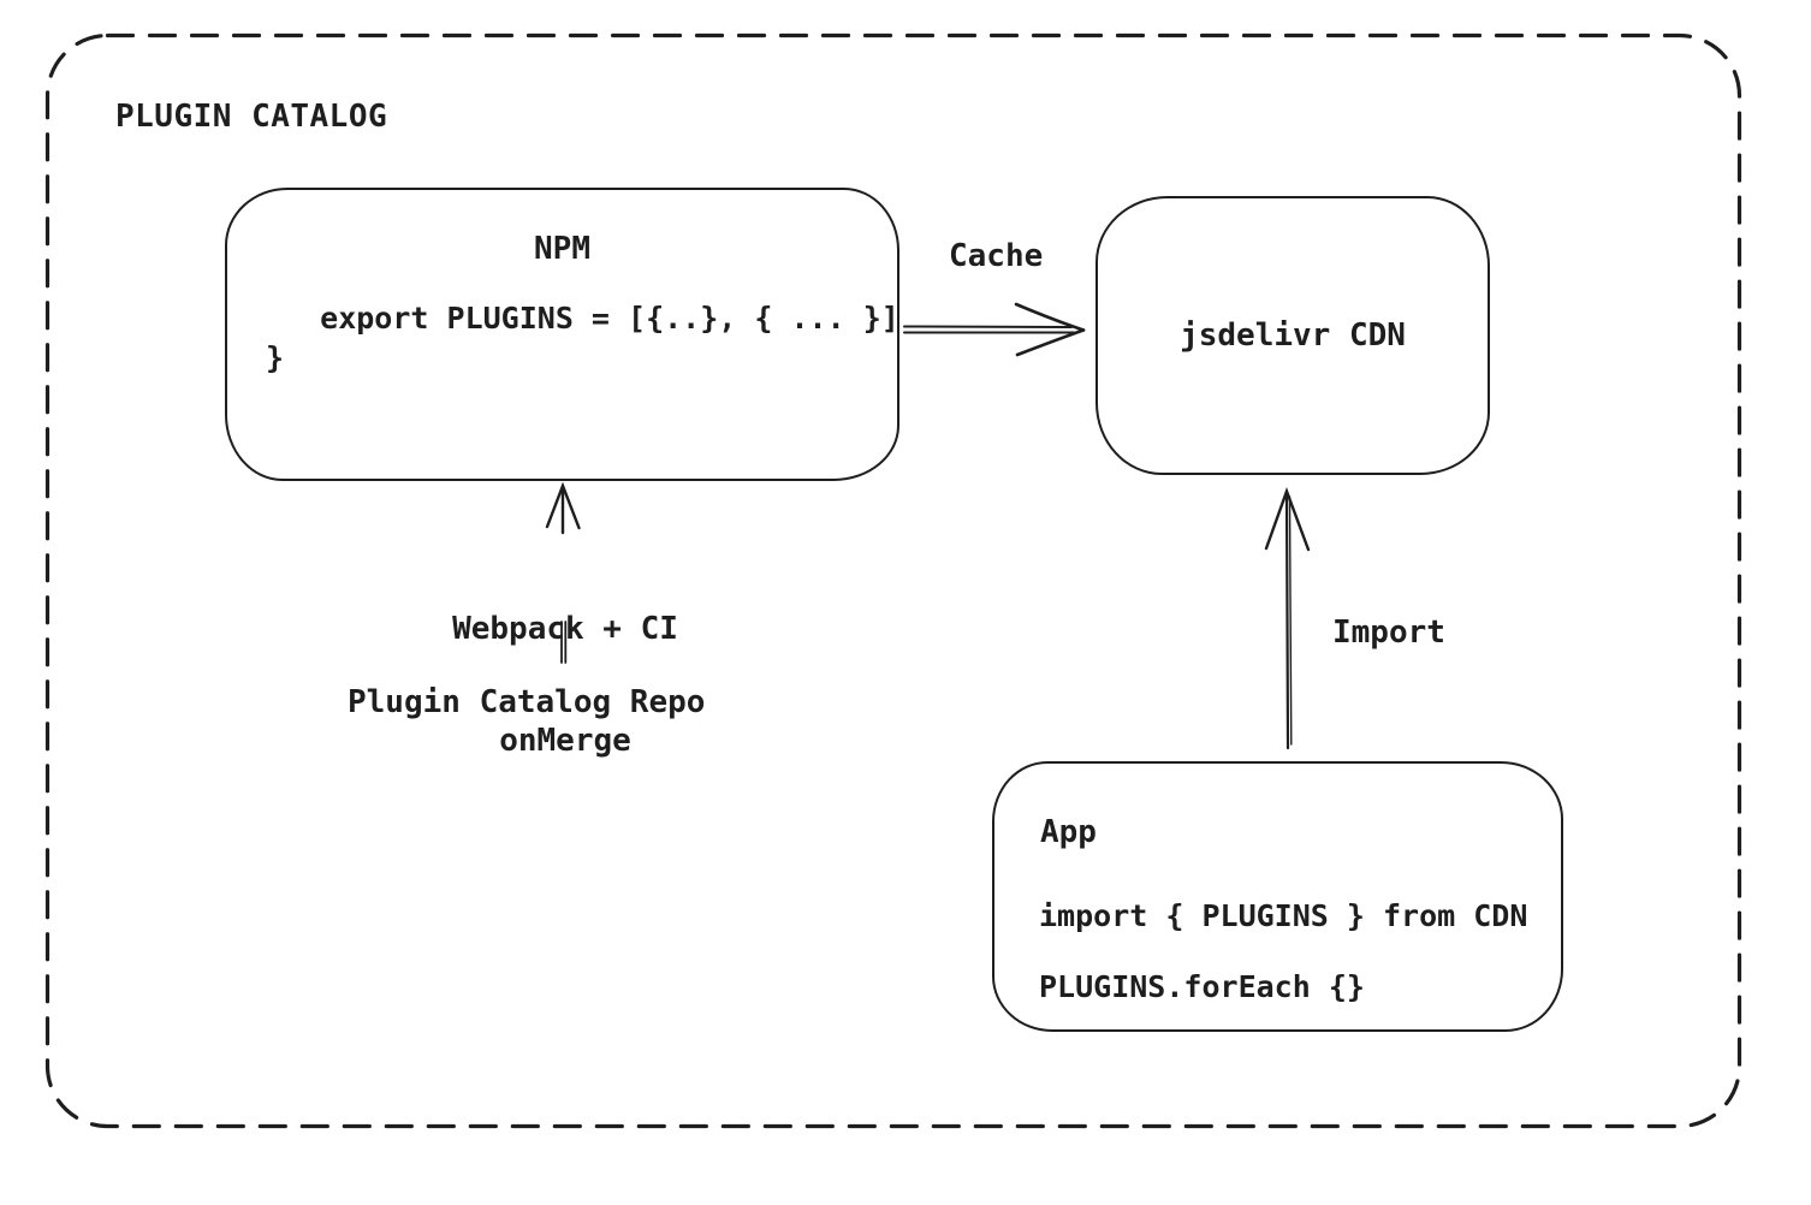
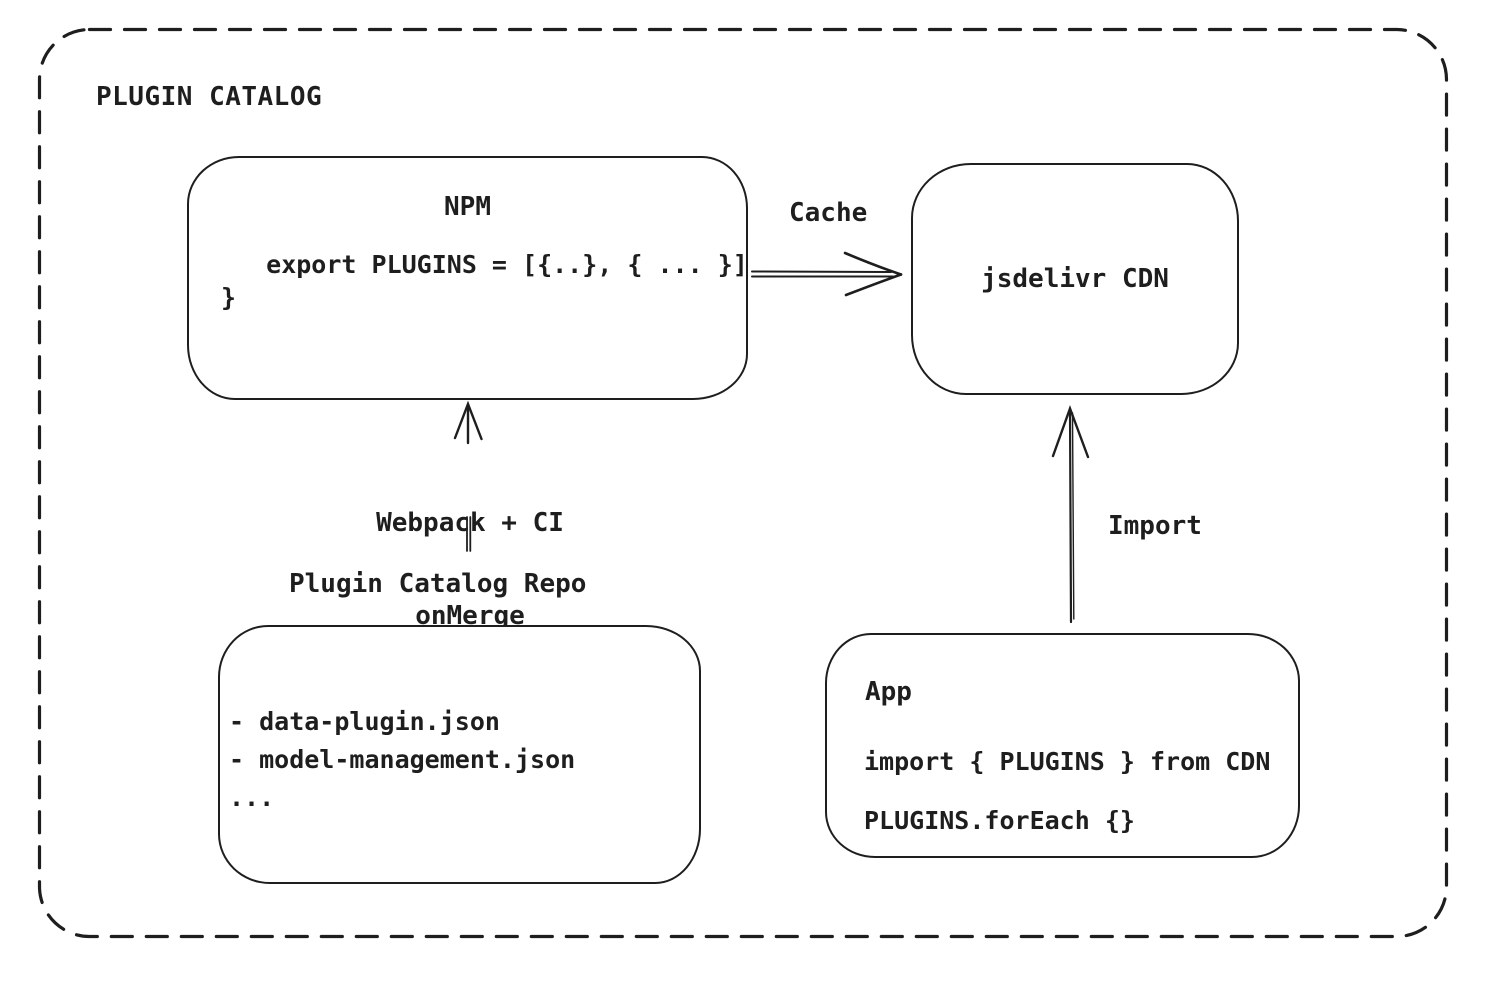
  PLUGIN CATALOG
  NPM
  export PLUGINS = [{..}, { ... }]
  }
  Cache
  jsdelivr CDN
  Webpack + CI
  onMerge
  Plugin Catalog Repo
+ - data-plugin.json
+ - model-management.json
+ ...
  App
  import { PLUGINS } from CDN
  PLUGINS.forEach {}
  Import
